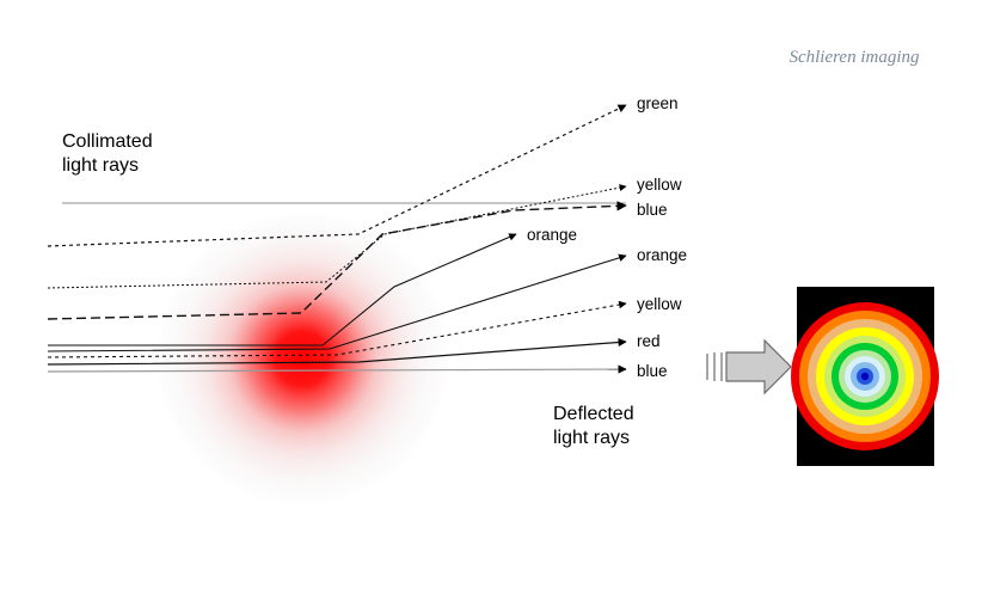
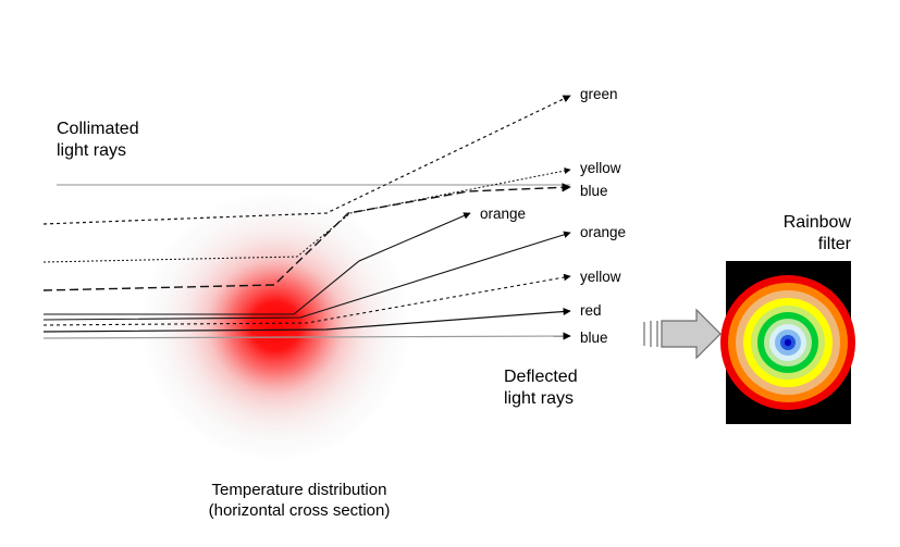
- Schlieren imaging
  Collimated
  light rays
  Deflected
  light rays
+ Temperature distribution
+ (horizontal cross section)
+ Rainbow
+ filter
  green
  yellow
  blue
  orange
  orange
  yellow
  red
  blue
